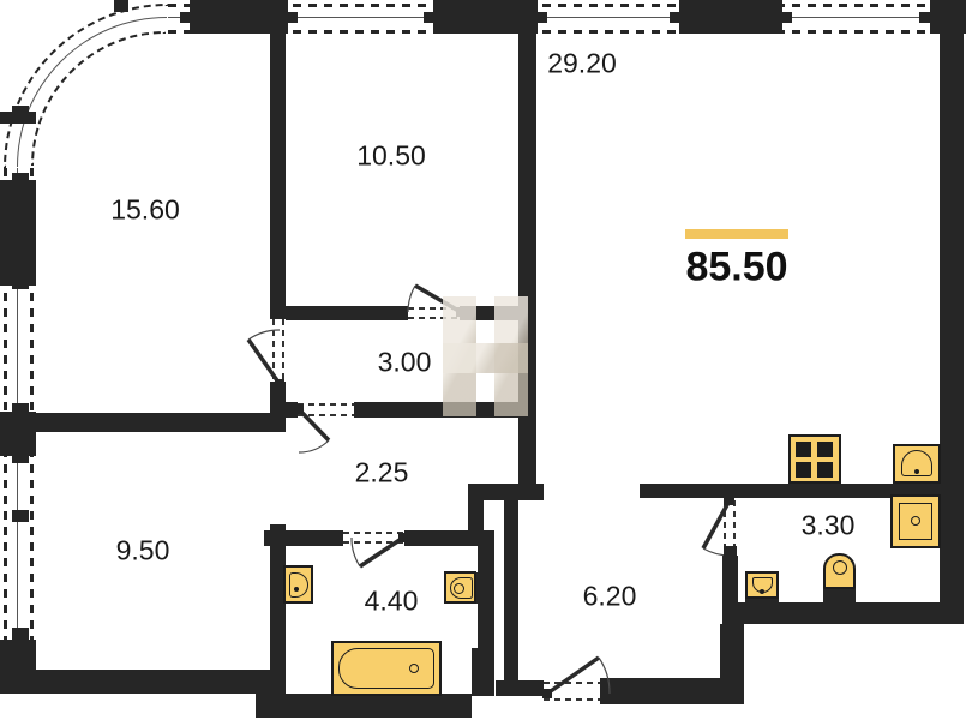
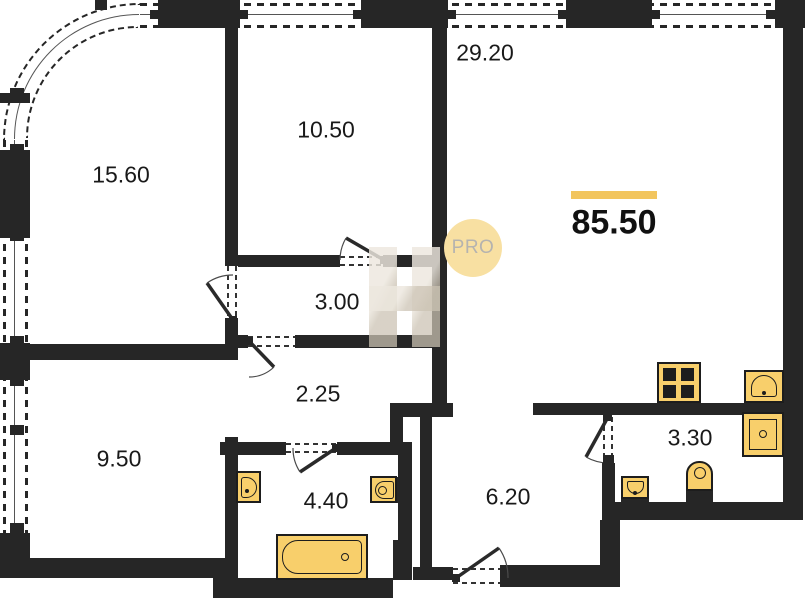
  29.20
  10.50
  15.60
  3.00
  2.25
  9.50
  4.40
  6.20
  3.30
  85.50
+ PRO
